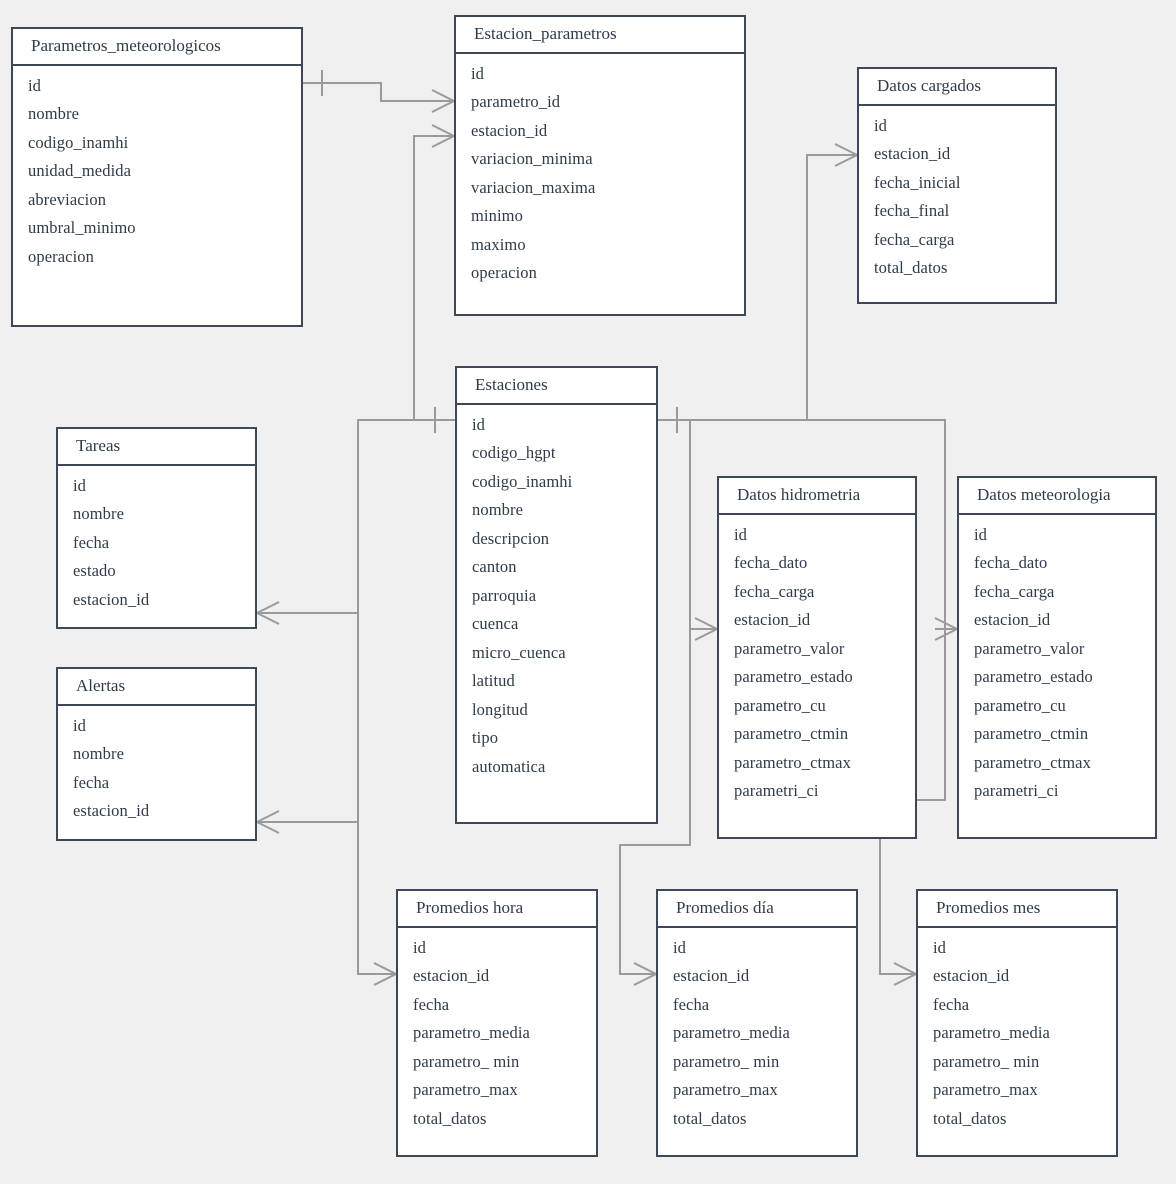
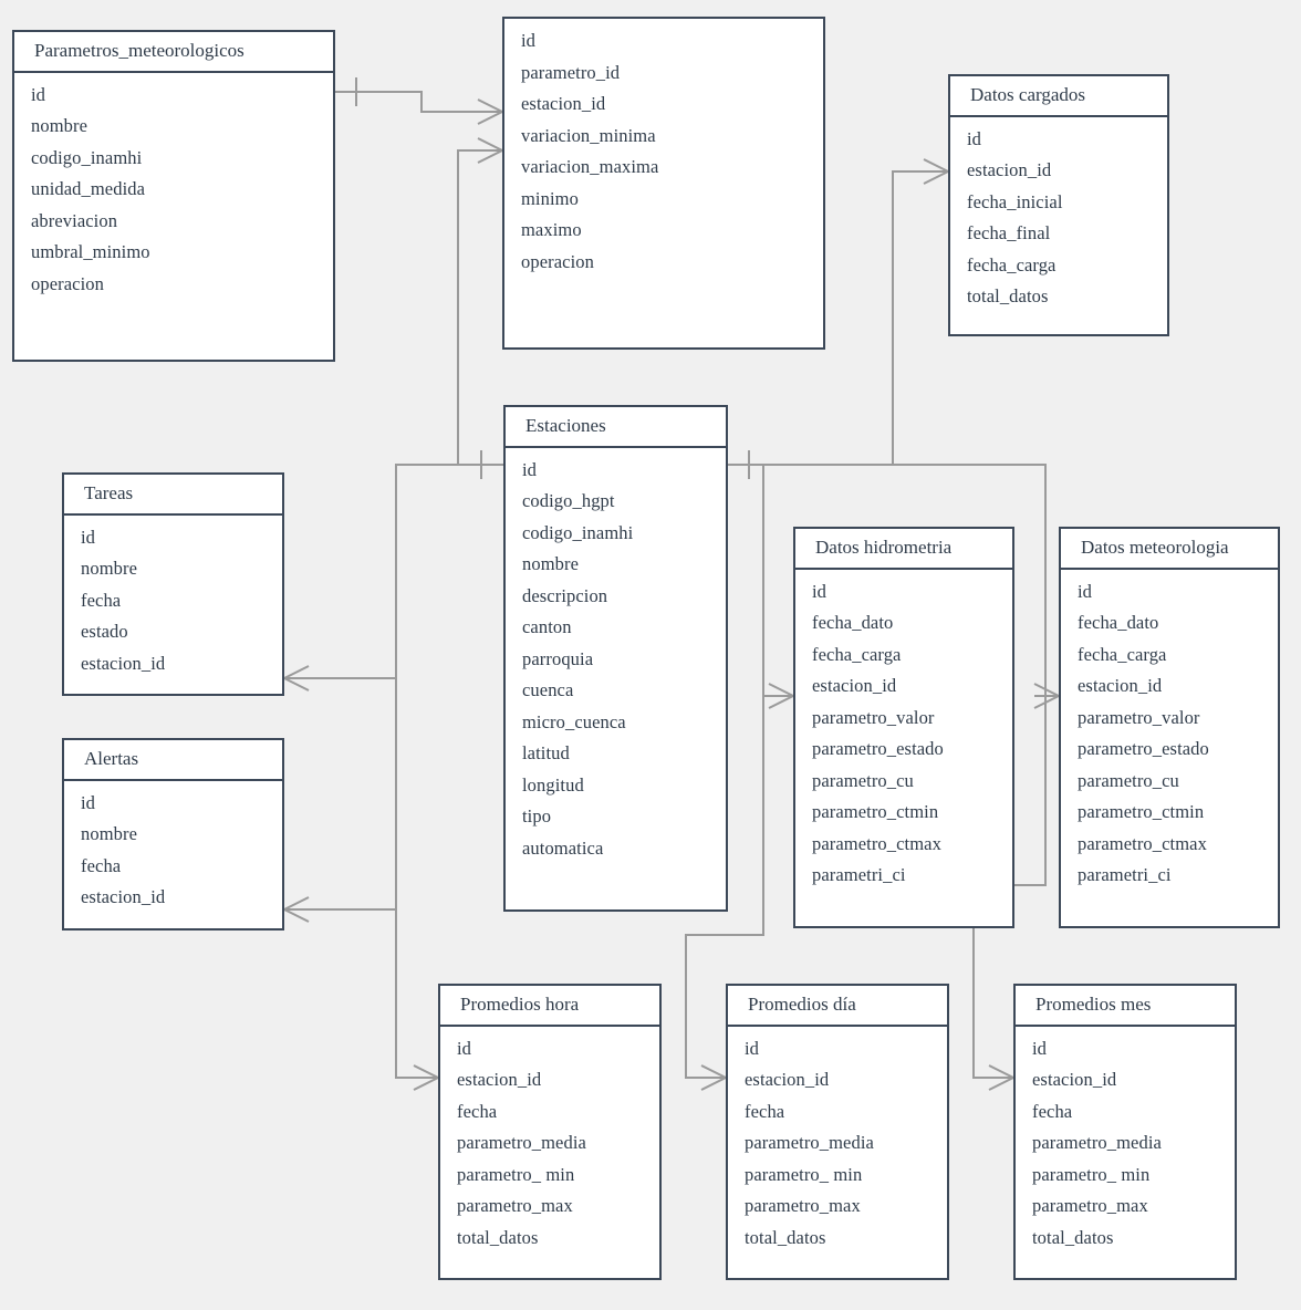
  Parametros_meteorologicos
  id
  nombre
  codigo_inamhi
  unidad_medida
  abreviacion
  umbral_minimo
  operacion
- Estacion_parametros
  id
  parametro_id
  estacion_id
  variacion_minima
  variacion_maxima
  minimo
  maximo
  operacion
  Datos cargados
  id
  estacion_id
  fecha_inicial
  fecha_final
  fecha_carga
  total_datos
  Tareas
  id
  nombre
  fecha
  estado
  estacion_id
  Alertas
  id
  nombre
  fecha
  estacion_id
  Estaciones
  id
  codigo_hgpt
  codigo_inamhi
  nombre
  descripcion
  canton
  parroquia
  cuenca
  micro_cuenca
  latitud
  longitud
  tipo
  automatica
  Datos hidrometria
  id
  fecha_dato
  fecha_carga
  estacion_id
  parametro_valor
  parametro_estado
  parametro_cu
  parametro_ctmin
  parametro_ctmax
  parametri_ci
  Datos meteorologia
  id
  fecha_dato
  fecha_carga
  estacion_id
  parametro_valor
  parametro_estado
  parametro_cu
  parametro_ctmin
  parametro_ctmax
  parametri_ci
  Promedios hora
  id
  estacion_id
  fecha
  parametro_media
  parametro_ min
  parametro_max
  total_datos
  Promedios día
  id
  estacion_id
  fecha
  parametro_media
  parametro_ min
  parametro_max
  total_datos
  Promedios mes
  id
  estacion_id
  fecha
  parametro_media
  parametro_ min
  parametro_max
  total_datos
